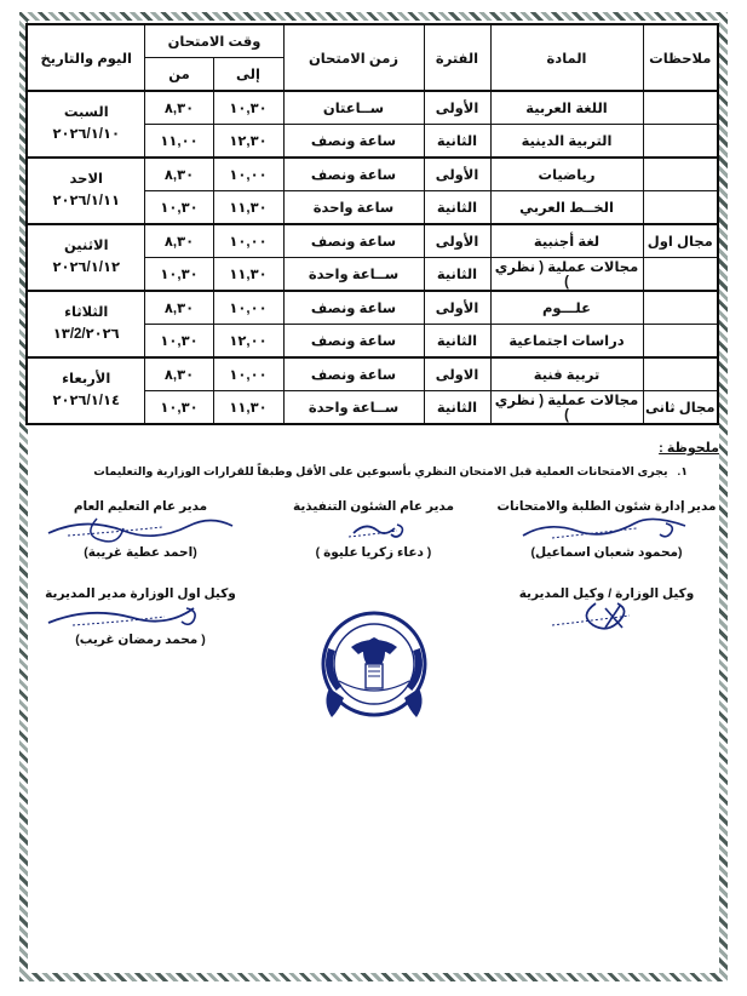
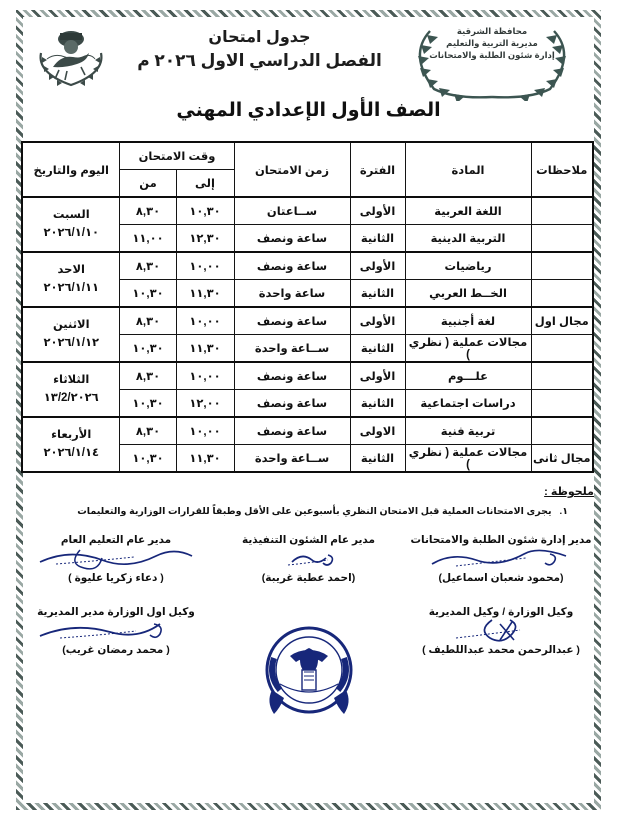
+ محافظة الشرقية
+ مديرية التربية والتعليم
+ إدارة شئون الطلبة والامتحانات
+ جدول امتحان
+ الفصل الدراسي الاول ٢٠٢٦ م
+ الصف الأول الإعدادي المهني
  ملاحظات	المادة	الفترة	زمن الامتحان	وقت الامتحان	اليوم والتاريخ
  إلى	من
  	اللغة العربية	الأولى	ســاعتان	١٠,٣٠	٨,٣٠	السبت٢٠٢٦/١/١٠
  	التربية الدينية	الثانية	ساعة ونصف	١٢,٣٠	١١,٠٠
  	رياضيات	الأولى	ساعة ونصف	١٠,٠٠	٨,٣٠	الاحد٢٠٢٦/١/١١
  	الخــط العربي	الثانية	ساعة واحدة	١١,٣٠	١٠,٣٠
  مجال اول	لغة أجنبية	الأولى	ساعة ونصف	١٠,٠٠	٨,٣٠	الاثنين٢٠٢٦/١/١٢
  	مجالات عملية ( نظري )	الثانية	ســاعة واحدة	١١,٣٠	١٠,٣٠
  	علـــوم	الأولى	ساعة ونصف	١٠,٠٠	٨,٣٠	الثلاثاء٢٠٢٦/2/١٣
  	دراسات اجتماعية	الثانية	ساعة ونصف	١٢,٠٠	١٠,٣٠
  	تربية فنية	الاولى	ساعة ونصف	١٠,٠٠	٨,٣٠	الأربعاء٢٠٢٦/١/١٤
  مجال ثانى	مجالات عملية ( نظري )	الثانية	ســاعة واحدة	١١,٣٠	١٠,٣٠
  ملحوظة :
  ١.يجرى الامتحانات العملية قبل الامتحان النظري بأسبوعين على الأقل وطبقاً للقرارات الوزارية والتعليمات
  مدير إدارة شئون الطلبة والامتحانات
  (محمود شعبان اسماعيل)
  مدير عام الشئون التنفيذية
- ( دعاء زكريا عليوة )
+ (احمد عطية غريبة)
  مدير عام التعليم العام
- (احمد عطية غريبة)
+ ( دعاء زكريا عليوة )
  وكيل الوزارة / وكيل المديرية
+ ( عبدالرحمن محمد عبداللطيف )
  وكيل اول الوزارة مدير المديرية
  ( محمد رمضان غريب)
